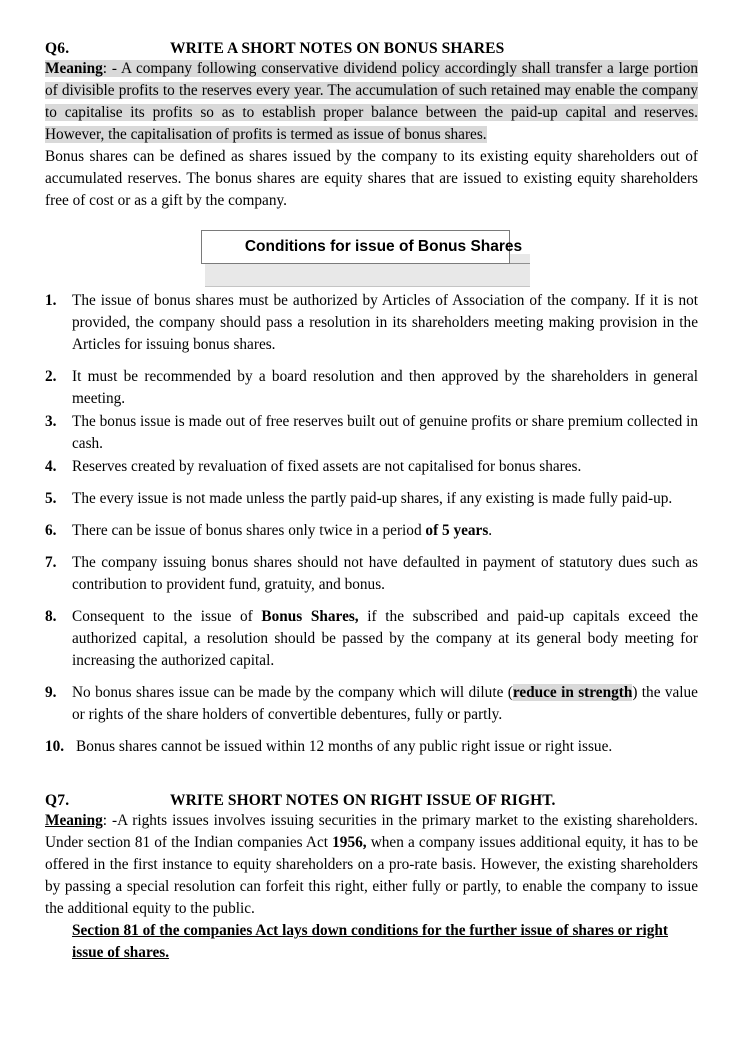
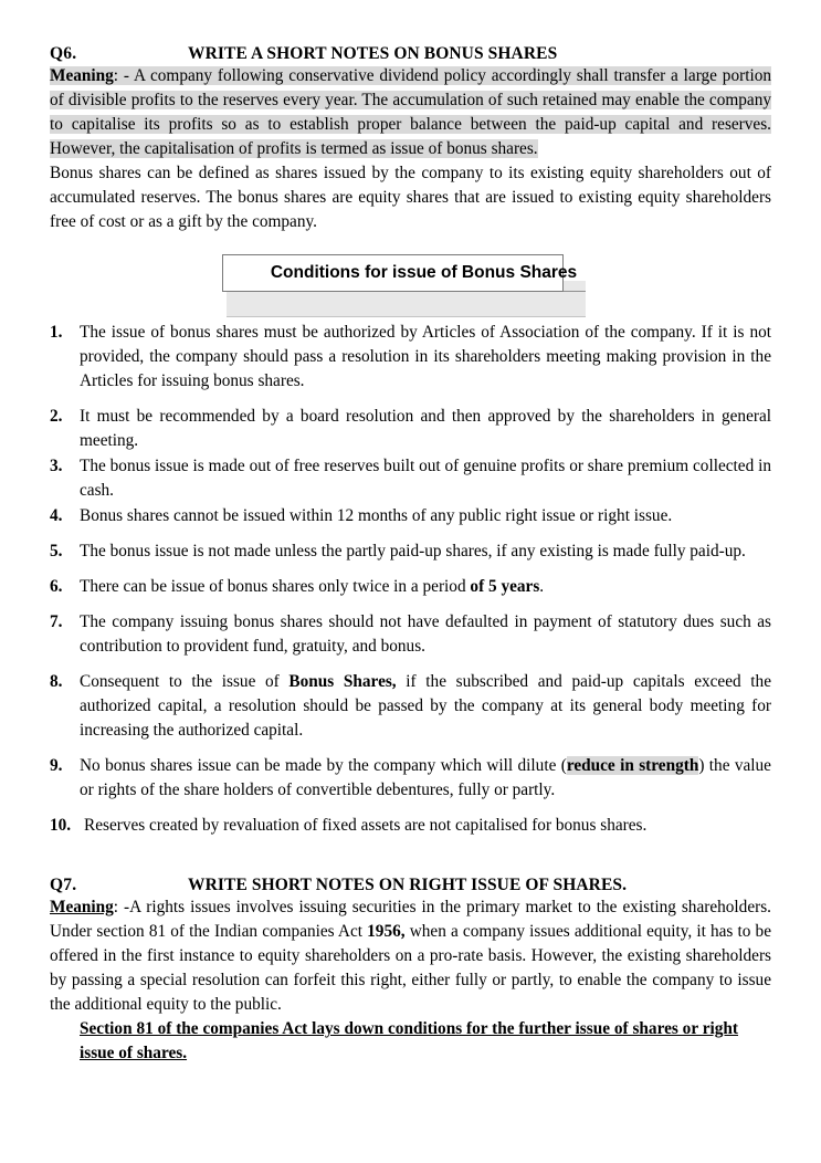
  Q6.
  WRITE A SHORT NOTES ON BONUS SHARES
  Meaning: - A company following conservative dividend policy accordingly shall transfer a large portion of divisible profits to the reserves every year. The accumulation of such retained may enable the company to capitalise its profits so as to establish proper balance between the paid-up capital and reserves. However, the capitalisation of profits is termed as issue of bonus shares.
  Bonus shares can be defined as shares issued by the company to its existing equity shareholders out of accumulated reserves. The bonus shares are equity shares that are issued to existing equity shareholders free of cost or as a gift by the company.
  Conditions for issue of Bonus Shares
  1.
  The issue of bonus shares must be authorized by Articles of Association of the company. If it is not provided, the company should pass a resolution in its shareholders meeting making provision in the Articles for issuing bonus shares.
  2.
  It must be recommended by a board resolution and then approved by the shareholders in general meeting.
  3.
  The bonus issue is made out of free reserves built out of genuine profits or share premium collected in cash.
  4.
- Reserves created by revaluation of fixed assets are not capitalised for bonus shares.
+ Bonus shares cannot be issued within 12 months of any public right issue or right issue.
  5.
- The every issue is not made unless the partly paid-up shares, if any existing is made fully paid-up.
+ The bonus issue is not made unless the partly paid-up shares, if any existing is made fully paid-up.
  6.
  There can be issue of bonus shares only twice in a period of 5 years.
  7.
  The company issuing bonus shares should not have defaulted in payment of statutory dues such as contribution to provident fund, gratuity, and bonus.
  8.
  Consequent to the issue of Bonus Shares, if the subscribed and paid-up capitals exceed the authorized capital, a resolution should be passed by the company at its general body meeting for increasing the authorized capital.
  9.
  No bonus shares issue can be made by the company which will dilute (reduce in strength) the value or rights of the share holders of convertible debentures, fully or partly.
  10.
- Bonus shares cannot be issued within 12 months of any public right issue or right issue.
+ Reserves created by revaluation of fixed assets are not capitalised for bonus shares.
  Q7.
- WRITE SHORT NOTES ON RIGHT ISSUE OF RIGHT.
+ WRITE SHORT NOTES ON RIGHT ISSUE OF SHARES.
  Meaning: -A rights issues involves issuing securities in the primary market to the existing shareholders. Under section 81 of the Indian companies Act 1956, when a company issues additional equity, it has to be offered in the first instance to equity shareholders on a pro-rate basis. However, the existing shareholders by passing a special resolution can forfeit this right, either fully or partly, to enable the company to issue the additional equity to the public.
  Section 81 of the companies Act lays down conditions for the further issue of shares or right issue of shares.
